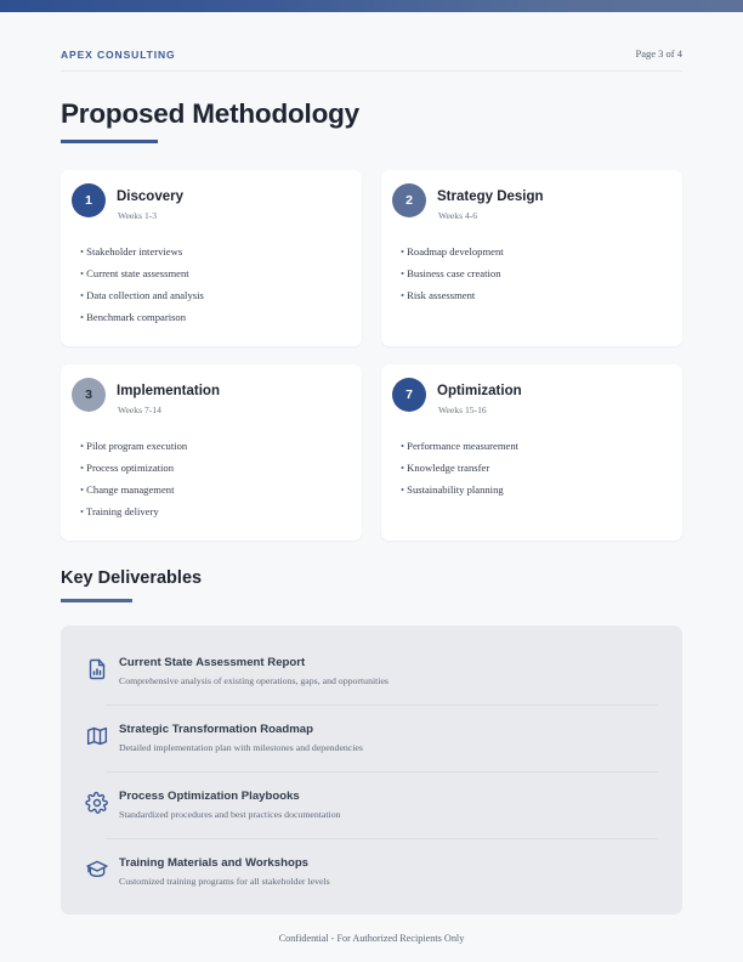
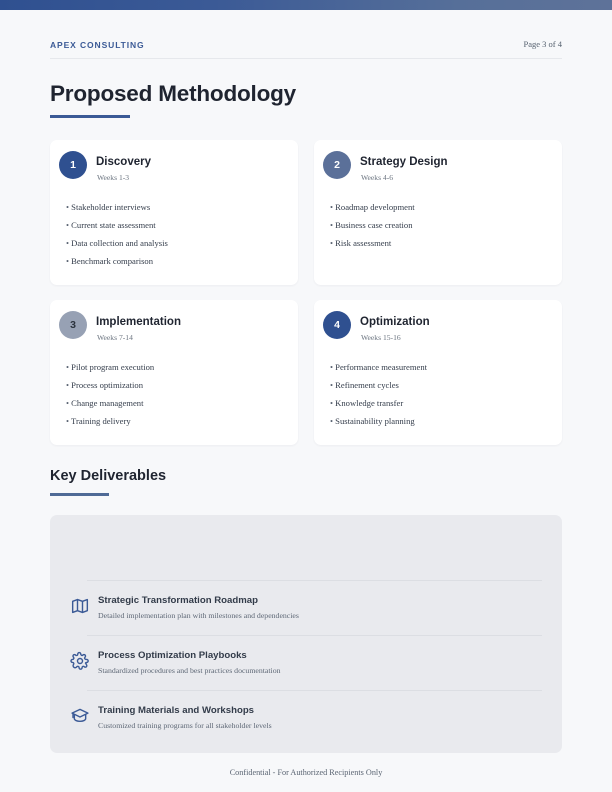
  APEX CONSULTING
  Page 3 of 4
  Proposed Methodology
  1
  Discovery
  Weeks 1-3
  • Stakeholder interviews
  • Current state assessment
  • Data collection and analysis
  • Benchmark comparison
  2
  Strategy Design
  Weeks 4-6
  • Roadmap development
  • Business case creation
  • Risk assessment
  3
  Implementation
  Weeks 7-14
  • Pilot program execution
  • Process optimization
  • Change management
  • Training delivery
- 7
+ 4
  Optimization
  Weeks 15-16
  • Performance measurement
+ • Refinement cycles
  • Knowledge transfer
  • Sustainability planning
  Key Deliverables
- Current State Assessment Report
- Comprehensive analysis of existing operations, gaps, and opportunities
  Strategic Transformation Roadmap
  Detailed implementation plan with milestones and dependencies
  Process Optimization Playbooks
  Standardized procedures and best practices documentation
  Training Materials and Workshops
  Customized training programs for all stakeholder levels
  Confidential - For Authorized Recipients Only
